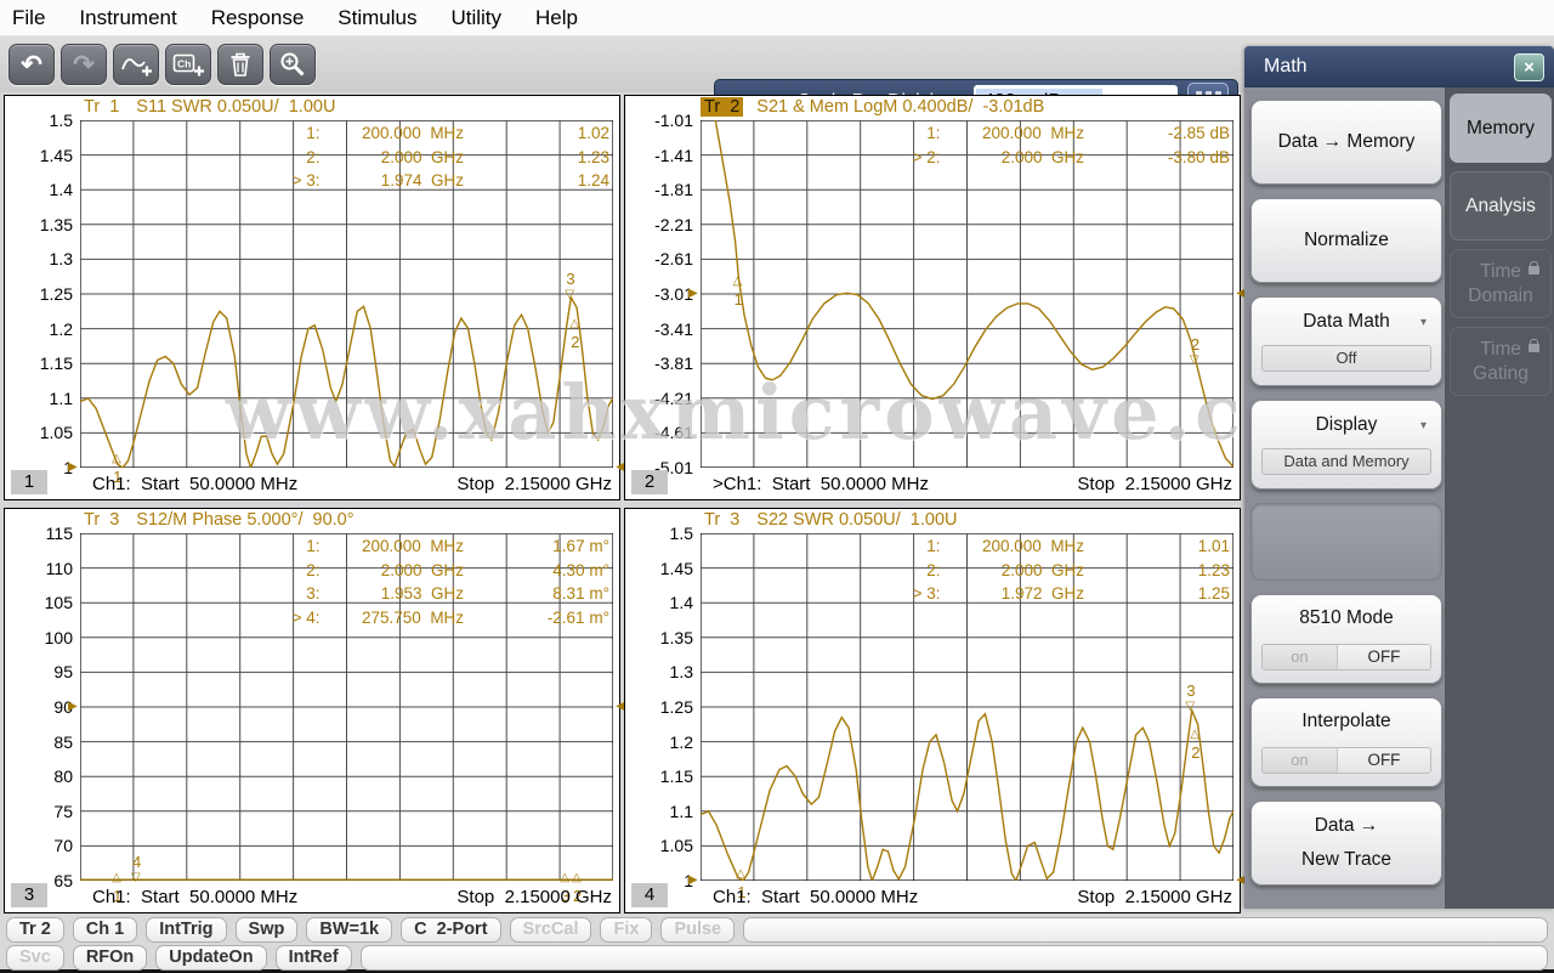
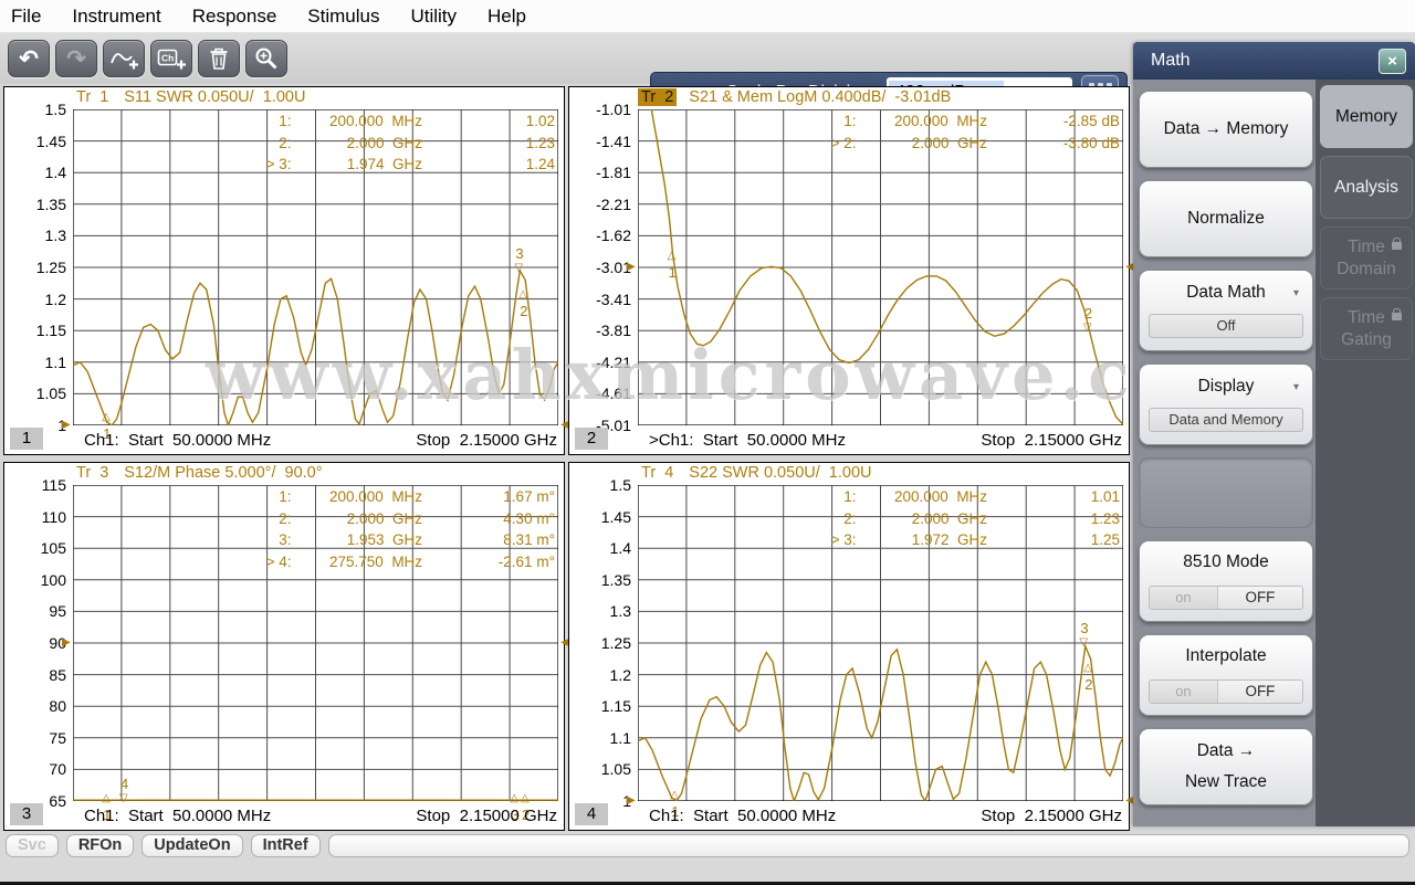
  File
  Instrument
  Response
  Stimulus
  Utility
  Help
  ↶
  ↷
  Ch
  Tr 1 S11 SWR 0.050U/ 1.00U
  1.5
  1.45
  1.4
  1.35
  1.3
  1.25
  1.2
  1.15
  1.1
  1.05
  1
  ▶
  ◀
  1:
  200.000 MHz
  1.02
  2:
  2.000 GHz
  1.23
  > 3:
  1.974 GHz
  1.24
  ▽
  3
  △
  2
  △
  1
  Ch1: Start 50.0000 MHz
  Stop 2.15000 GHz
  1
  Tr 2 S21 & Mem LogM 0.400dB/ -3.01dB
  -1.01
  -1.41
  -1.81
  -2.21
- -2.61
+ -1.62
  -3.01
  -3.41
  -3.81
  -4.21
  -4.61
  -5.01
  ▶
  ◀
  1:
  200.000 MHz
  -2.85 dB
  > 2:
  2.000 GHz
  -3.80 dB
  △
  1
  ▽
  2
  >Ch1: Start 50.0000 MHz
  Stop 2.15000 GHz
  2
  Tr 3 S12/M Phase 5.000°/ 90.0°
  115
  110
  105
  100
  95
  90
  85
  80
  75
  70
  65
  ▶
  ◀
  1:
  200.000 MHz
  1.67 m°
  2:
  2.000 GHz
  4.30 m°
  3:
  1.953 GHz
  8.31 m°
  > 4:
  275.750 MHz
  -2.61 m°
  △
  1
  ▽
  4
  △
  3
  △
  2
  Ch1: Start 50.0000 MHz
  Stop 2.15000 GHz
  3
- Tr 3 S22 SWR 0.050U/ 1.00U
+ Tr 4 S22 SWR 0.050U/ 1.00U
  1.5
  1.45
  1.4
  1.35
  1.3
  1.25
  1.2
  1.15
  1.1
  1.05
  1
  ▶
  ◀
  1:
  200.000 MHz
  1.01
  2:
  2.000 GHz
  1.23
  > 3:
  1.972 GHz
  1.25
  ▽
  3
  △
  2
  △
  1
  Ch1: Start 50.0000 MHz
  Stop 2.15000 GHz
  4
  www.xahxmicrowave.c
  Math
  ×
  Memory
  Analysis
  Time Domain
  Time Gating
  Data → Memory
  Normalize
  Data Math
  ▾
  Off
  Display
  ▾
  Data and Memory
  8510 Mode
  on
  OFF
  Interpolate
  on
  OFF
  Data →
  New Trace
- Tr 2
- Ch 1
- IntTrig
- Swp
- BW=1k
- C 2-Port
- SrcCal
- Fix
- Pulse
  Svc
  RFOn
  UpdateOn
  IntRef
